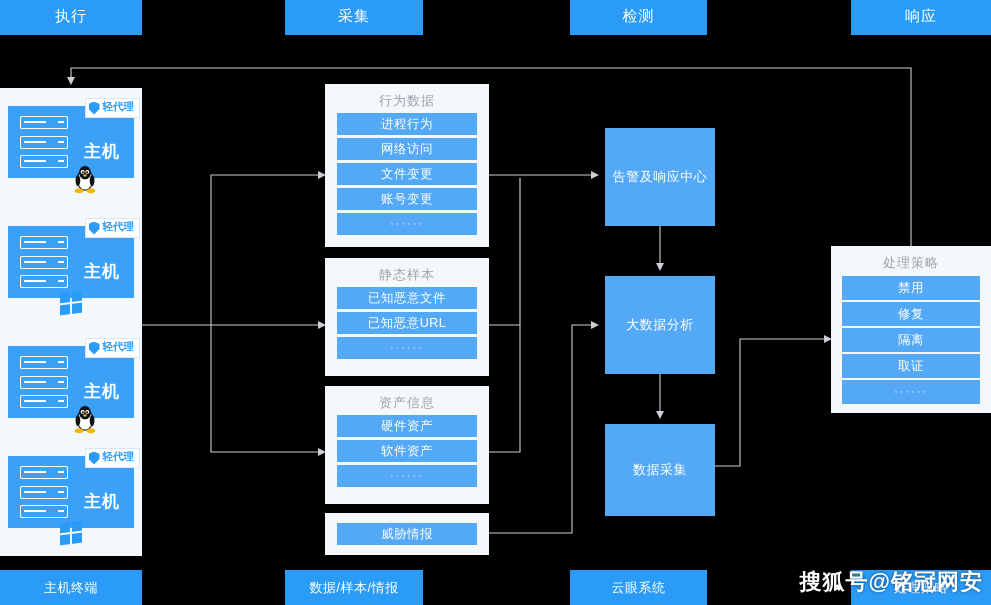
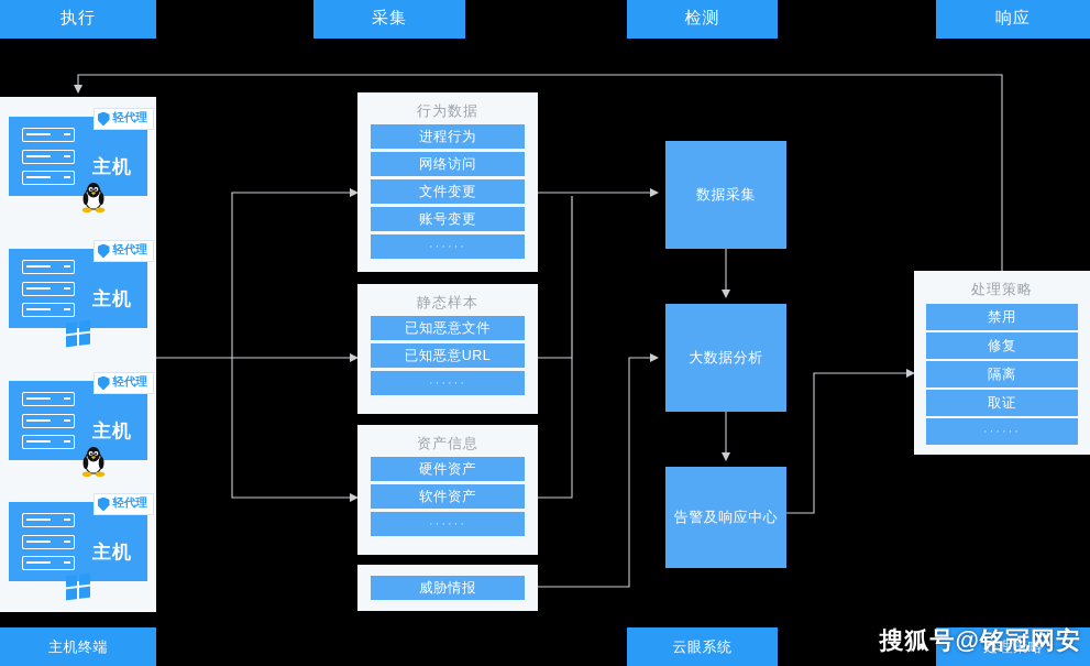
  执行
  采集
  检测
  响应
  轻代理
  主机
  轻代理
  主机
  轻代理
  主机
  轻代理
  主机
  行为数据
  进程行为
  网络访问
  文件变更
  账号变更
  ······
  静态样本
  已知恶意文件
  已知恶意URL
  ······
  资产信息
  硬件资产
  软件资产
  ······
  威胁情报
- 告警及响应中心
+ 数据采集
  大数据分析
- 数据采集
+ 告警及响应中心
  处理策略
  禁用
  修复
  隔离
  取证
  ······
  主机终端
- 数据/样本/情报
  云眼系统
  处理策略
  搜狐号@铭冠网安
